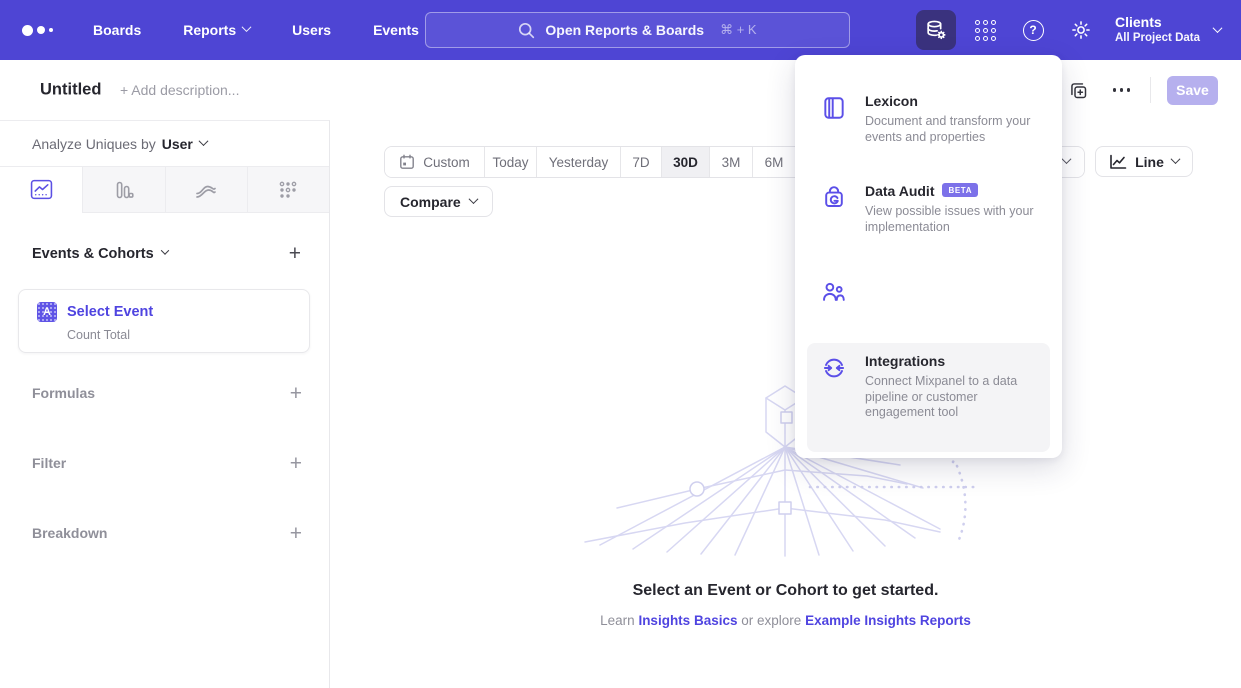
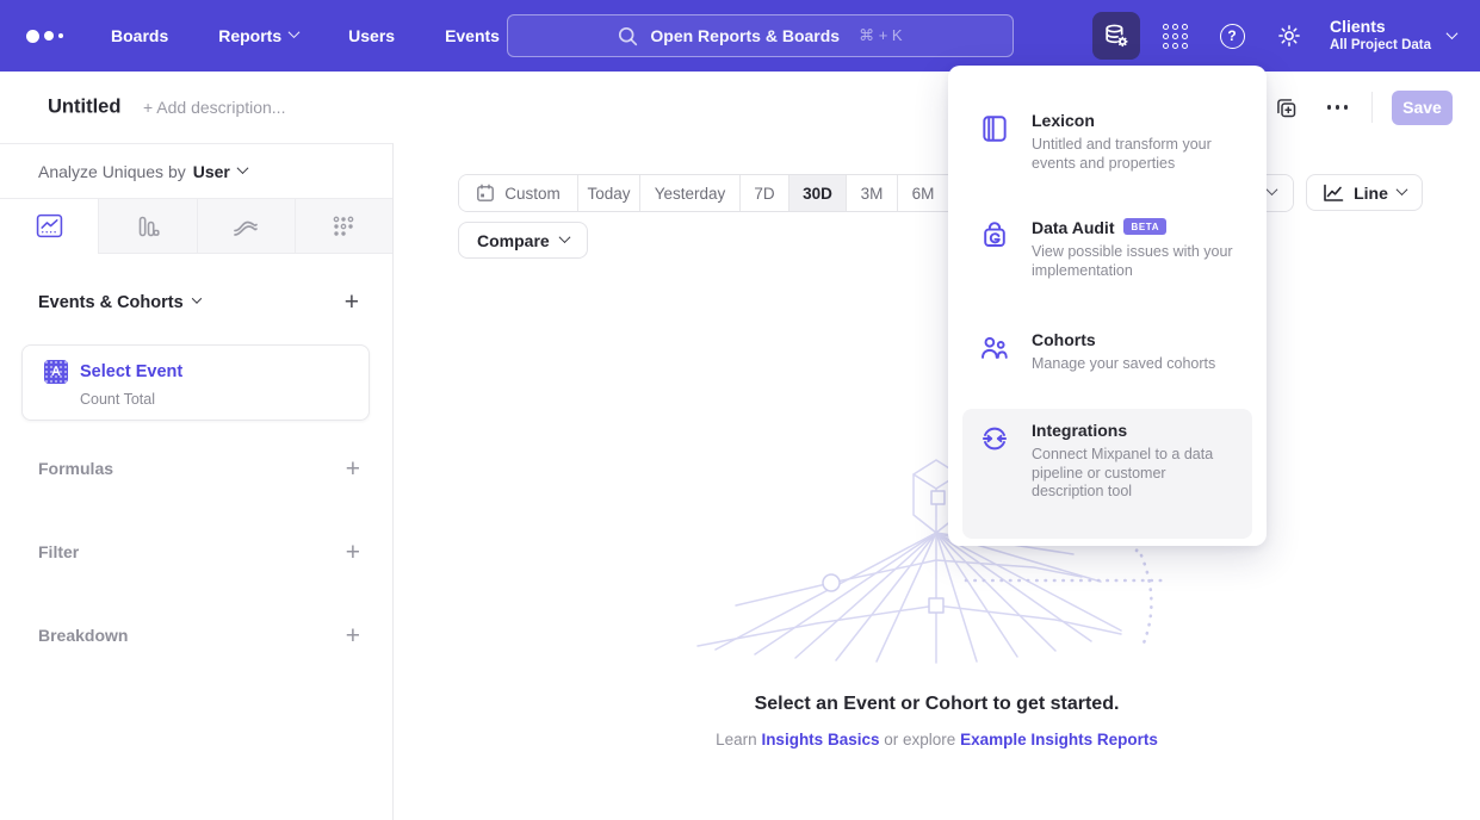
  Boards
  Reports
  Users
  Events
  Open Reports & Boards
  ⌘ + K
  ?
  Clients
  All Project Data
  Untitled
  + Add description...
  Save
  Analyze Uniques by
  User
  Events & Cohorts
  +
  A
  Select Event
  Count Total
  Formulas
  +
  Filter
  +
  Breakdown
  +
  Custom
  Today
  Yesterday
  7D
  30D
  3M
  6M
  Compare
  Line
  Select an Event or Cohort to get started.
  Learn Insights Basics or explore Example Insights Reports
  Lexicon
- Document and transform your events and properties
+ Untitled and transform your events and properties
  Data Audit
  BETA
  View possible issues with your implementation
+ Cohorts
+ Manage your saved cohorts
  Integrations
- Connect Mixpanel to a data pipeline or customer engagement tool
+ Connect Mixpanel to a data pipeline or customer description tool
